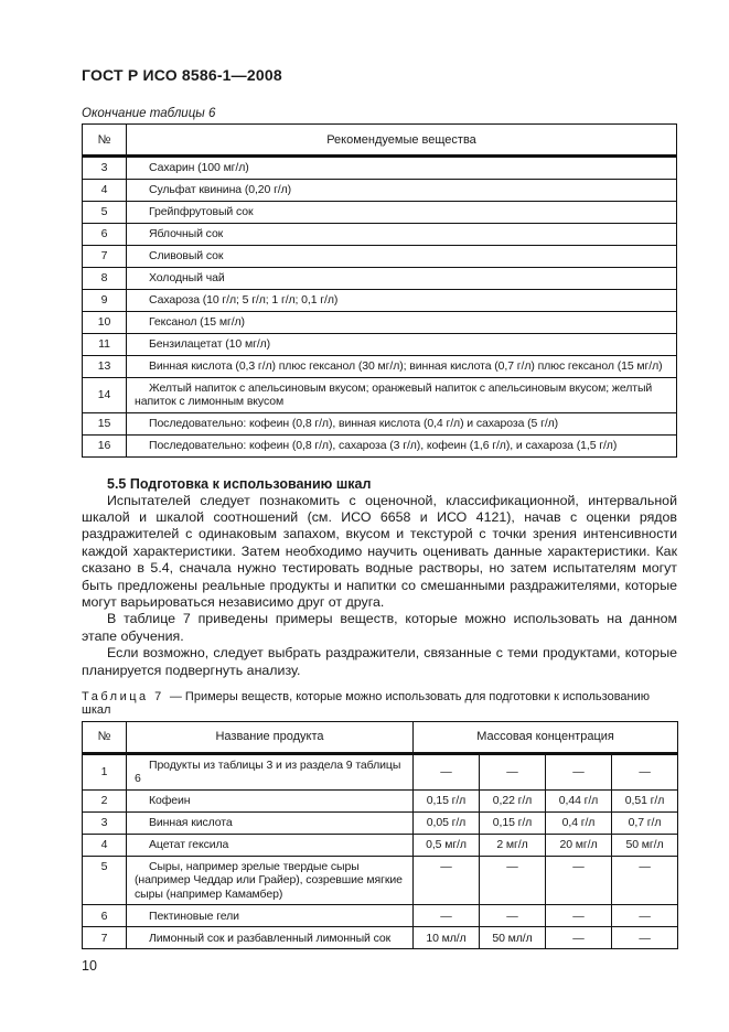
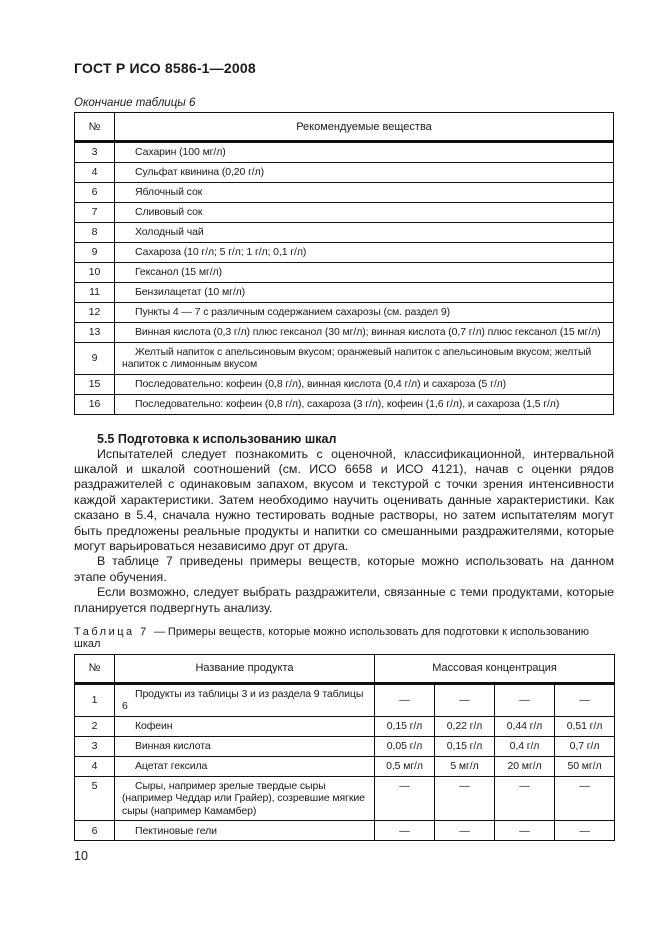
  ГОСТ Р ИСО 8586-1—2008
  Окончание таблицы 6
  №	Рекомендуемые вещества
  3	Сахарин (100 мг/л)
  4	Сульфат квинина (0,20 г/л)
- 5	Грейпфрутовый сок
  6	Яблочный сок
  7	Сливовый сок
  8	Холодный чай
  9	Сахароза (10 г/л; 5 г/л; 1 г/л; 0,1 г/л)
  10	Гексанол (15 мг/л)
  11	Бензилацетат (10 мг/л)
+ 12	Пункты 4 — 7 с различным содержанием сахарозы (см. раздел 9)
  13	Винная кислота (0,3 г/л) плюс гексанол (30 мг/л); винная кислота (0,7 г/л) плюс гексанол (15 мг/л)
- 14	Желтый напиток с апельсиновым вкусом; оранжевый напиток с апельсиновым вкусом; желтый напи­ток с лимонным вкусом
+ 9	Желтый напиток с апельсиновым вкусом; оранжевый напиток с апельсиновым вкусом; желтый напи­ток с лимонным вкусом
  15	Последовательно: кофеин (0,8 г/л), винная кислота (0,4 г/л) и сахароза (5 г/л)
  16	Последовательно: кофеин (0,8 г/л), сахароза (3 г/л), кофеин (1,6 г/л), и сахароза (1,5 г/л)
  5.5 Подготовка к использованию шкал
  Испытателей следует познакомить с оценочной, классификационной, интервальной шкалой и шкалой соотношений (см. ИСО 6658 и ИСО 4121), начав с оценки рядов раздражителей с одинаковым запахом, вкусом и текстурой с точки зрения интенсивности каждой характеристики. Затем необходимо научить оценивать данные характеристики. Как сказано в 5.4, сначала нужно тестировать водные рас­творы, но затем испытателям могут быть предложены реальные продукты и напитки со смешанными раздражителями, которые могут варьироваться независимо друг от друга.
  В таблице 7 приведены примеры веществ, которые можно использовать на данном этапе обуче­ния.
  Если возможно, следует выбрать раздражители, связанные с теми продуктами, которые планиру­ется подвергнуть анализу.
  Таблица 7 — Примеры веществ, которые можно использовать для подготовки к использованию шкал
  №	Название продукта	Массовая концентрация
  1	Продукты из таблицы 3 и из раздела 9 таблицы 6	—	—	—	—
  2	Кофеин	0,15 г/л	0,22 г/л	0,44 г/л	0,51 г/л
  3	Винная кислота	0,05 г/л	0,15 г/л	0,4 г/л	0,7 г/л
- 4	Ацетат гексила	0,5 мг/л	2 мг/л	20 мг/л	50 мг/л
+ 4	Ацетат гексила	0,5 мг/л	5 мг/л	20 мг/л	50 мг/л
  5	Сыры, например зрелые твердые сыры (например Чеддар или Грайер), созревшие мягкие сыры (напри­мер Камамбер)	—	—	—	—
  6	Пектиновые гели	—	—	—	—
- 7	Лимонный сок и разбавленный лимонный сок	10 мл/л	50 мл/л	—	—
  10
